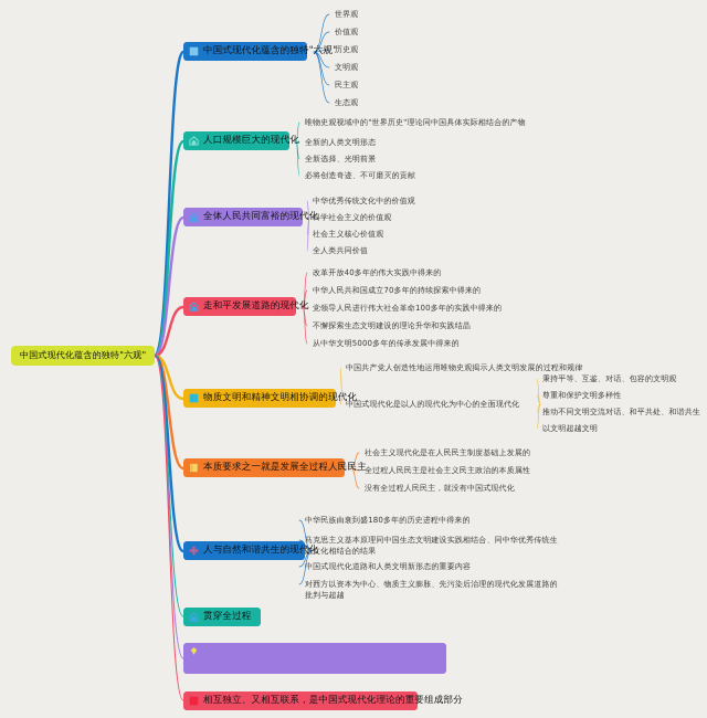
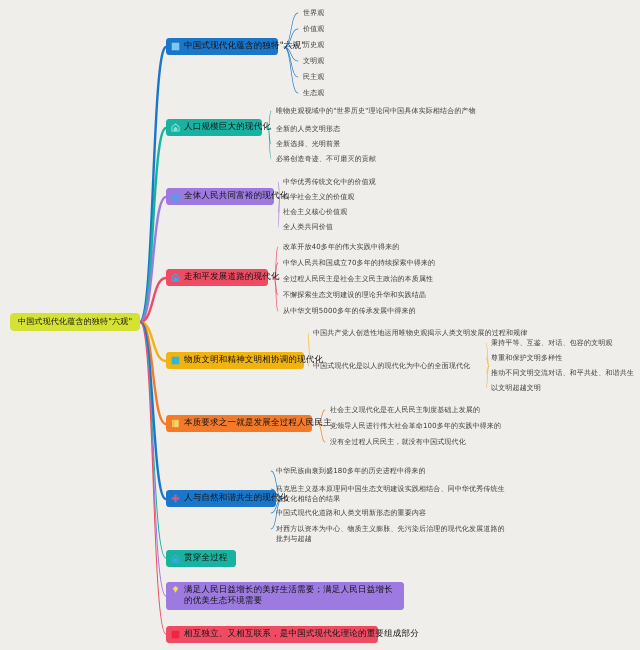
  中国式现代化蕴含的独特"六观"
  中国式现代化蕴含的独特"六观"
  世界观
  价值观
  历史观
  文明观
  民主观
  生态观
  人口规模巨大的现代化
  唯物史观视域中的"世界历史"理论同中国具体实际相结合的产物
  全新的人类文明形态
  全新选择、光明前景
  必将创造奇迹、不可磨灭的贡献
  全体人民共同富裕的现代化
  中华优秀传统文化中的价值观
  科学社会主义的价值观
  社会主义核心价值观
  全人类共同价值
  走和平发展道路的现代化
  改革开放40多年的伟大实践中得来的
  中华人民共和国成立70多年的持续探索中得来的
- 党领导人民进行伟大社会革命100多年的实践中得来的
+ 全过程人民民主是社会主义民主政治的本质属性
  不懈探索生态文明建设的理论升华和实践结晶
  从中华文明5000多年的传承发展中得来的
  物质文明和精神文明相协调的现代化
  中国共产党人创造性地运用唯物史观揭示人类文明发展的过程和规律
  中国式现代化是以人的现代化为中心的全面现代化
  秉持平等、互鉴、对话、包容的文明观
  尊重和保护文明多样性
  推动不同文明交流对话、和平共处、和谐共生
  以文明超越文明
  本质要求之一就是发展全过程人民民主
  社会主义现代化是在人民民主制度基础上发展的
- 全过程人民民主是社会主义民主政治的本质属性
+ 党领导人民进行伟大社会革命100多年的实践中得来的
  没有全过程人民民主，就没有中国式现代化
  人与自然和谐共生的现代化
  中华民族由衰到盛180多年的历史进程中得来的
  马克思主义基本原理同中国生态文明建设实践相结合、同中华优秀传统生态文化相结合的结果
  中国式现代化道路和人类文明新形态的重要内容
  对西方以资本为中心、物质主义膨胀、先污染后治理的现代化发展道路的批判与超越
  贯穿全过程
+ 满足人民日益增长的美好生活需要；满足人民日益增长的优美生态环境需要
  相互独立、又相互联系，是中国式现代化理论的重要组成部分
